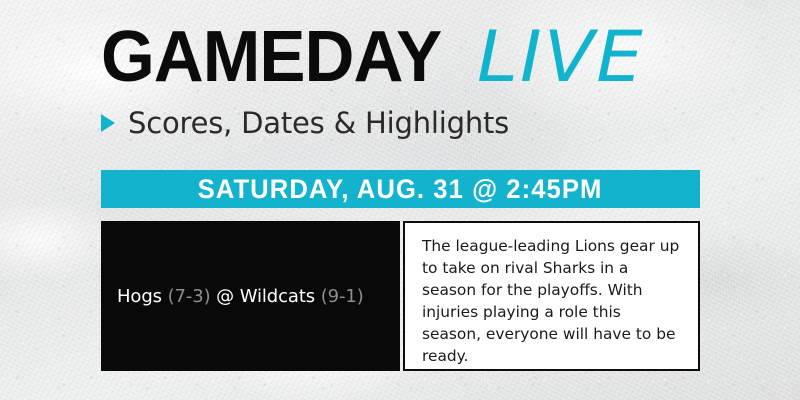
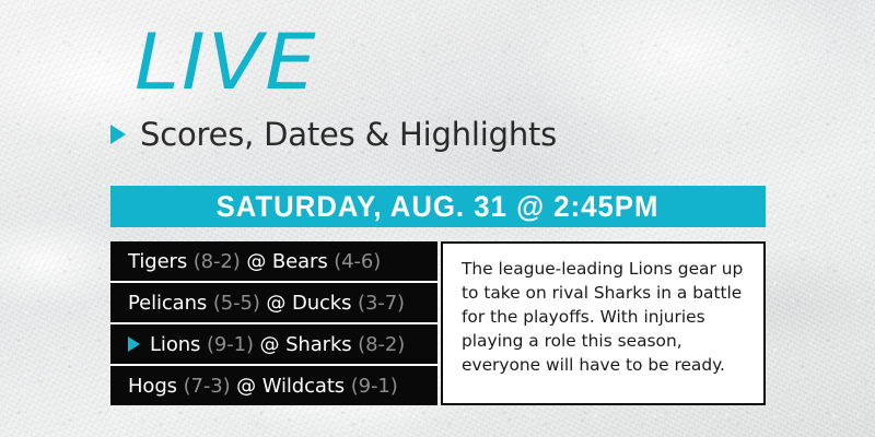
- GAMEDAY
  LIVE
  Scores, Dates & Highlights
  SATURDAY, AUG. 31 @ 2:45PM
+ Tigers (8-2) @ Bears (4-6)
+ Pelicans (5-5) @ Ducks (3-7)
+ Lions (9-1) @ Sharks (8-2)
  Hogs (7-3) @ Wildcats (9-1)
- The league-leading Lions gear up to take on rival Sharks in a season for the playoffs. With injuries playing a role this season, everyone will have to be ready.
+ The league-leading Lions gear up to take on rival Sharks in a battle for the playoffs. With injuries playing a role this season, everyone will have to be ready.
